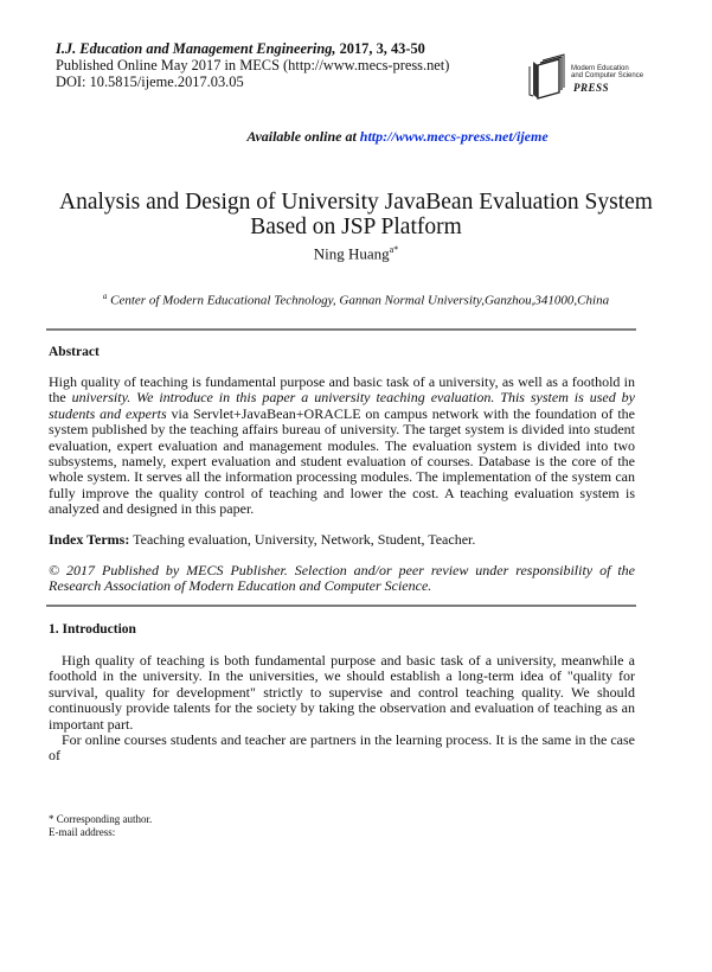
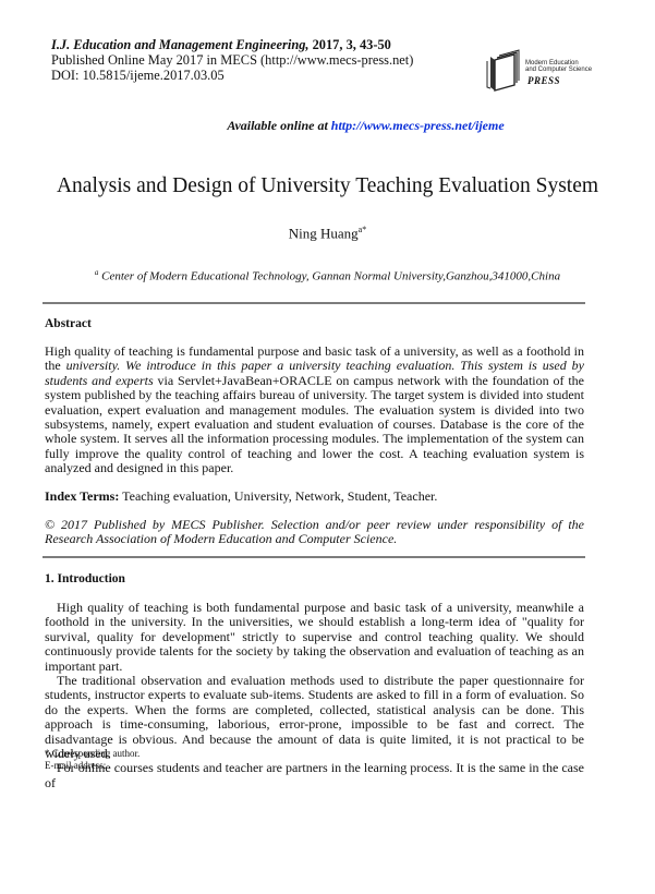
  I.J. Education and Management Engineering, 2017, 3, 43-50
  Published Online May 2017 in MECS (http://www.mecs-press.net)
  DOI: 10.5815/ijeme.2017.03.05
  PRESS
  Available online at http://www.mecs-press.net/ijeme
- Analysis and Design of University JavaBean Evaluation System
+ Analysis and Design of University Teaching Evaluation System
- Based on JSP Platform
  Ning Huanga*
  a Center of Modern Educational Technology, Gannan Normal University,Ganzhou,341000,China
  Abstract
  High quality of teaching is fundamental purpose and basic task of a university, as well as a foothold in the university. We introduce in this paper a university teaching evaluation. This system is used by students and experts via Servlet+JavaBean+ORACLE on campus network with the foundation of the system published by the teaching affairs bureau of university. The target system is divided into student evaluation, expert evaluation and management modules. The evaluation system is divided into two subsystems, namely, expert evaluation and student evaluation of courses. Database is the core of the whole system. It serves all the information processing modules. The implementation of the system can fully improve the quality control of teaching and lower the cost. A teaching evaluation system is analyzed and designed in this paper.
  Index Terms: Teaching evaluation, University, Network, Student, Teacher.
  © 2017 Published by MECS Publisher. Selection and/or peer review under responsibility of the Research Association of Modern Education and Computer Science.
  1. Introduction
  High quality of teaching is both fundamental purpose and basic task of a university, meanwhile a foothold in the university. In the universities, we should establish a long-term idea of "quality for survival, quality for development" strictly to supervise and control teaching quality. We should continuously provide talents for the society by taking the observation and evaluation of teaching as an important part.
+ The traditional observation and evaluation methods used to distribute the paper questionnaire for students, instructor experts to evaluate sub-items. Students are asked to fill in a form of evaluation. So do the experts. When the forms are completed, collected, statistical analysis can be done. This approach is time-consuming, laborious, error-prone, impossible to be fast and correct. The disadvantage is obvious. And because the amount of data is quite limited, it is not practical to be widely used.
  For online courses students and teacher are partners in the learning process. It is the same in the case of
  * Corresponding author.
  E-mail address:
